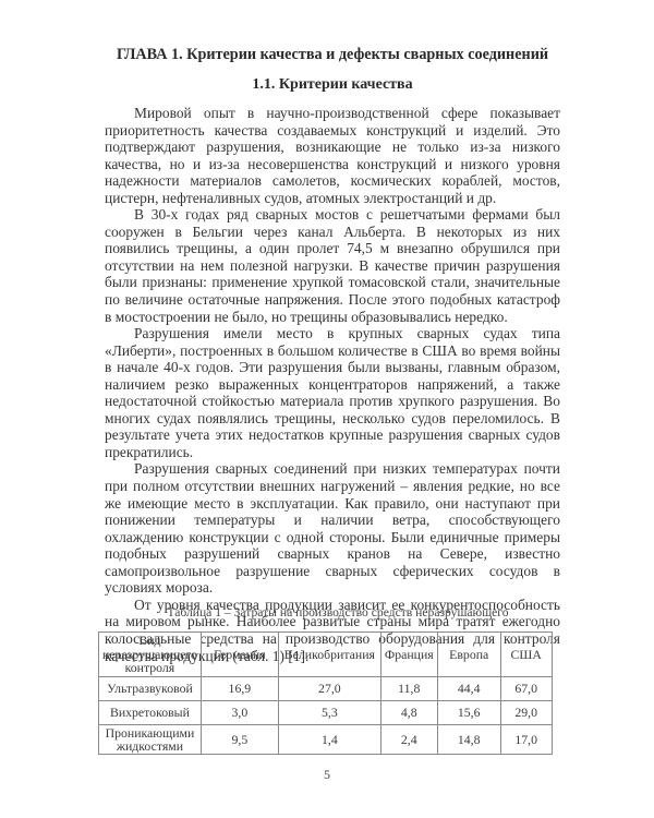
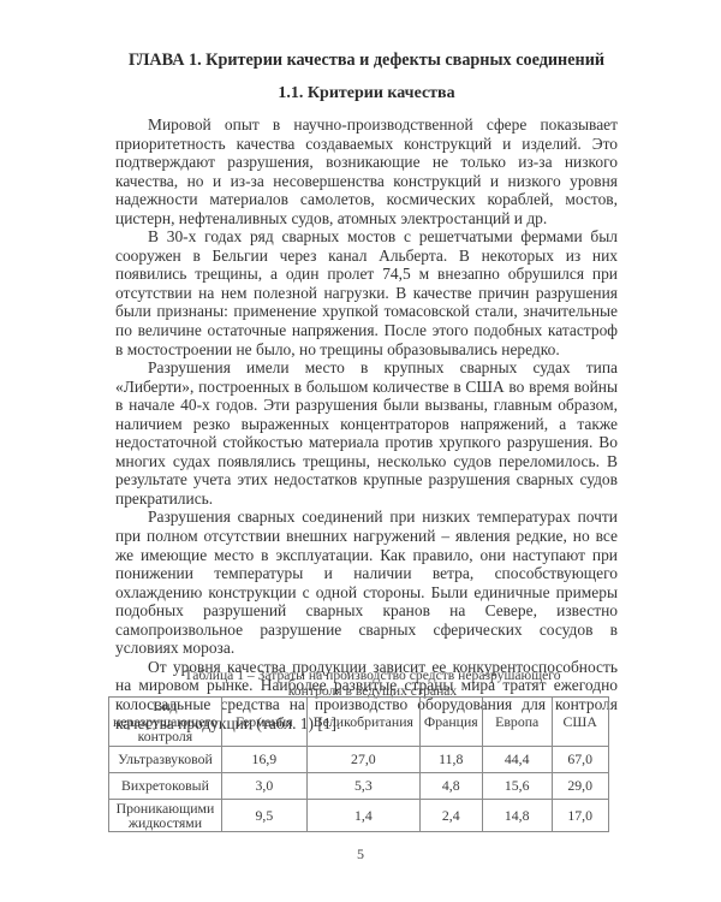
  ГЛАВА 1. Критерии качества и дефекты сварных соединений
  1.1. Критерии качества
  Мировой опыт в научно-производственной сфере показывает приоритетность качества создаваемых конструкций и изделий. Это подтверждают разрушения, возникающие не только из-за низкого качества, но и из-за несовершенства конструкций и низкого уровня надежности материалов самолетов, космических кораблей, мостов, цистерн, нефтеналивных судов, атомных электростанций и др.
  В 30-х годах ряд сварных мостов с решетчатыми фермами был сооружен в Бельгии через канал Альберта. В некоторых из них появились трещины, а один пролет 74,5 м внезапно обрушился при отсутствии на нем полезной нагрузки. В качестве причин разрушения были признаны: применение хрупкой томасовской стали, значительные по величине остаточные напряжения. После этого подобных катастроф в мостостроении не было, но трещины образовывались нередко.
  Разрушения имели место в крупных сварных судах типа «Либерти», построенных в большом количестве в США во время войны в начале 40-х годов. Эти разрушения были вызваны, главным образом, наличием резко выраженных концентраторов напряжений, а также недостаточной стойкостью материала против хрупкого разрушения. Во многих судах появлялись трещины, несколько судов переломилось. В результате учета этих недостатков крупные разрушения сварных судов прекратились.
  Разрушения сварных соединений при низких температурах почти при полном отсутствии внешних нагружений – явления редкие, но все же имеющие место в эксплуатации. Как правило, они наступают при понижении температуры и наличии ветра, способствующего охлаждению конструкции с одной стороны. Были единичные примеры подобных разрушений сварных кранов на Севере, известно самопроизвольное разрушение сварных сферических сосудов в условиях мороза.
  От уровня качества продукции зависит ее конкурентоспособность на мировом рынке. Наиболее развитые страны мира тратят ежегодно колоссальные средства на производство оборудования для контроля качества продукции (табл. 1) [1].
  Таблица 1 – Затраты на производство средств неразрушающего
+ контроля в ведущих странах
  Вид неразрушающего контроля	Германия	Великобритания	Франция	Европа	США
  Ультразвуковой	16,9	27,0	11,8	44,4	67,0
  Вихретоковый	3,0	5,3	4,8	15,6	29,0
  Проникающими жидкостями	9,5	1,4	2,4	14,8	17,0
  5
